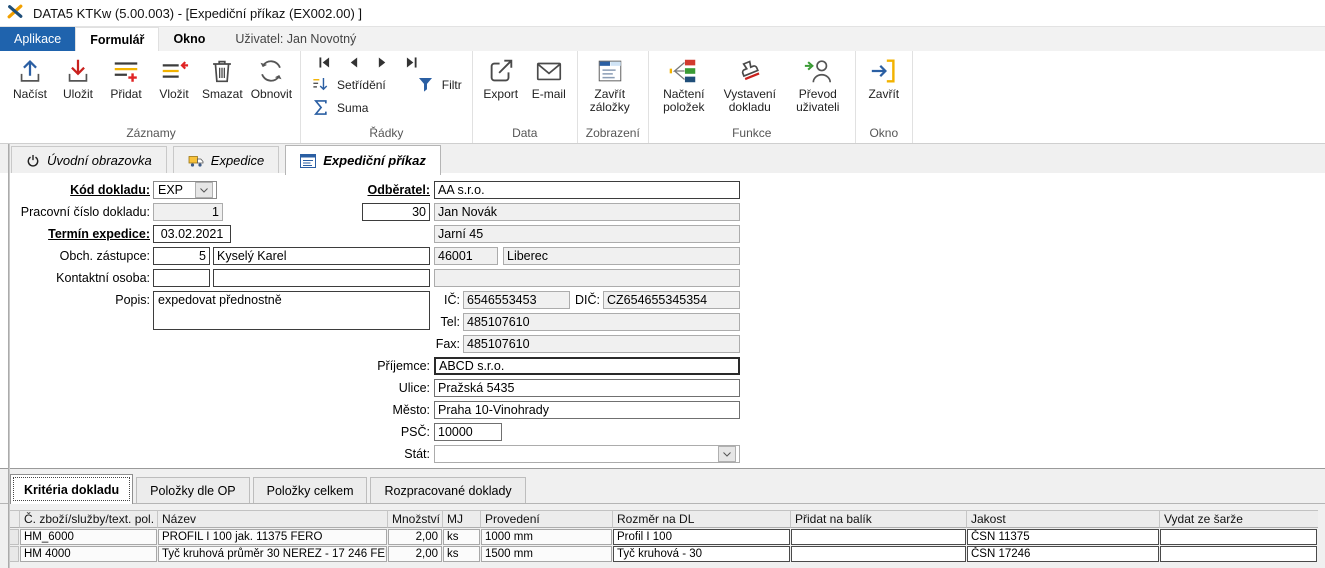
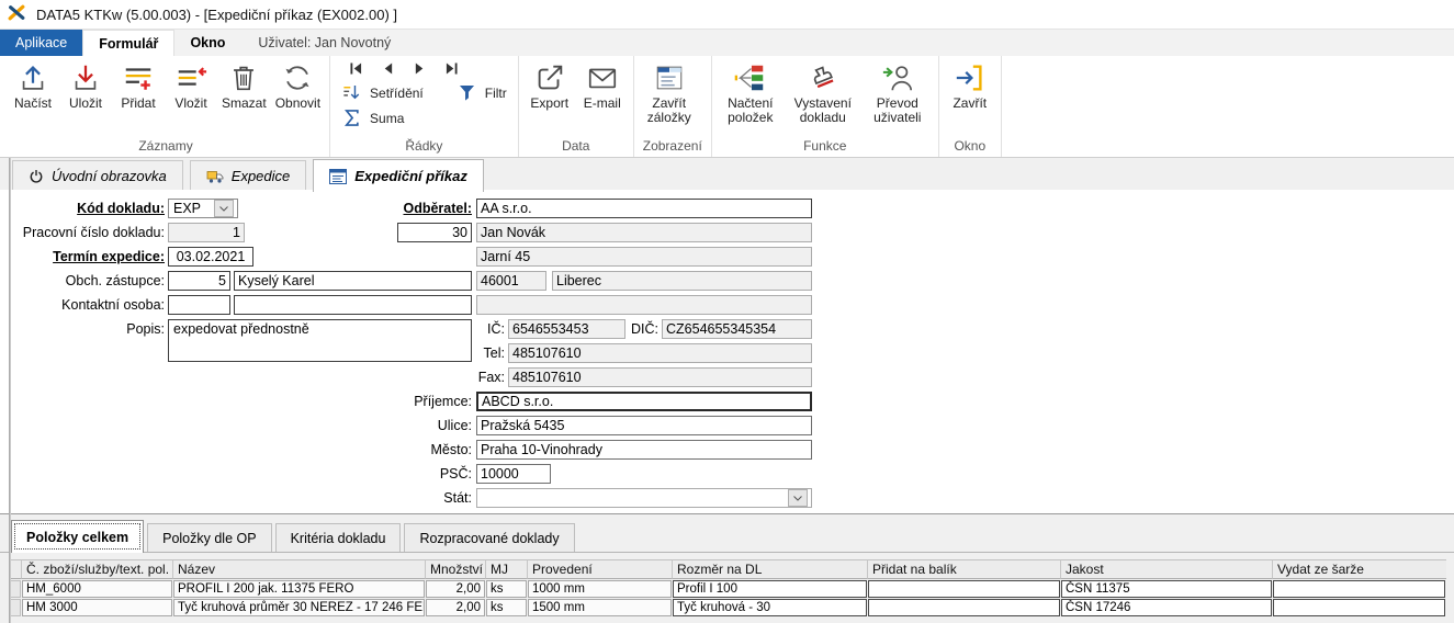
  DATA5 KTKw (5.00.003) - [Expediční příkaz (EX002.00) ]
  Aplikace
  Formulář
  Okno
  Uživatel: Jan Novotný
  Načíst
  Uložit
  Přidat
  Vložit
  Smazat
  Obnovit
  Záznamy
  Setřídění
  Filtr
  Suma
  Řádky
  Export
  E-mail
  Data
  Zavřít záložky
  Zobrazení
  Načtení položek
  Vystavení dokladu
  Převod uživateli
  Funkce
  Zavřít
  Okno
  Úvodní obrazovka
  Expedice
  Expediční příkaz
  Kód dokladu:
  EXP
  Odběratel:
  AA s.r.o.
  Pracovní číslo dokladu:
  1
  30
  Jan Novák
  Termín expedice:
  03.02.2021
  Jarní 45
  Obch. zástupce:
  5
  Kyselý Karel
  46001
  Liberec
  Kontaktní osoba:
  Popis:
  expedovat přednostně
  IČ:
  6546553453
  DIČ:
  CZ654655345354
  Tel:
  485107610
  Fax:
  485107610
  Příjemce:
  ABCD s.r.o.
  Ulice:
  Pražská 5435
  Město:
  Praha 10-Vinohrady
  PSČ:
  10000
  Stát:
- Kritéria dokladu
+ Položky celkem
  Položky dle OP
- Položky celkem
+ Kritéria dokladu
  Rozpracované doklady
  Č. zboží/služby/text. pol.
  Název
  Množství
  MJ
  Provedení
  Rozměr na DL
  Přidat na balík
  Jakost
  Vydat ze šarže
  HM_6000
- PROFIL I 100 jak. 11375 FERO
+ PROFIL I 200 jak. 11375 FERO
  2,00
  ks
  1000 mm
  Profil I 100
  ČSN 11375
- HM 4000
+ HM 3000
  Tyč kruhová průměr 30 NEREZ - 17 246 FE
  2,00
  ks
  1500 mm
  Tyč kruhová - 30
  ČSN 17246
